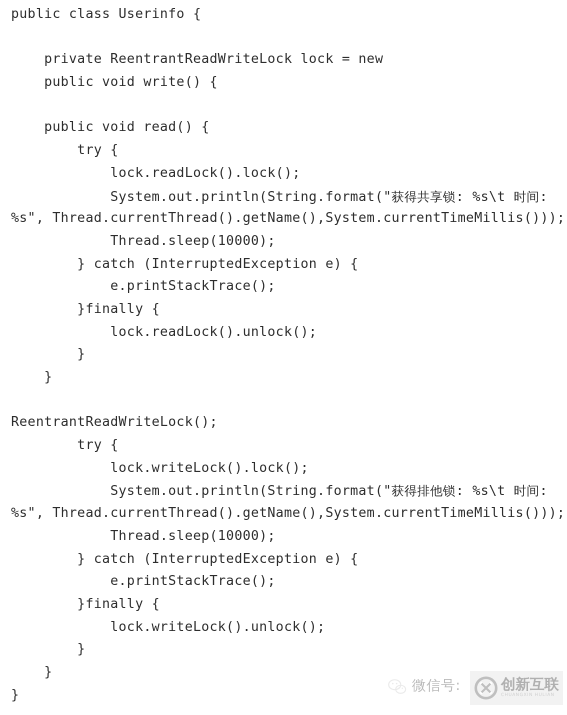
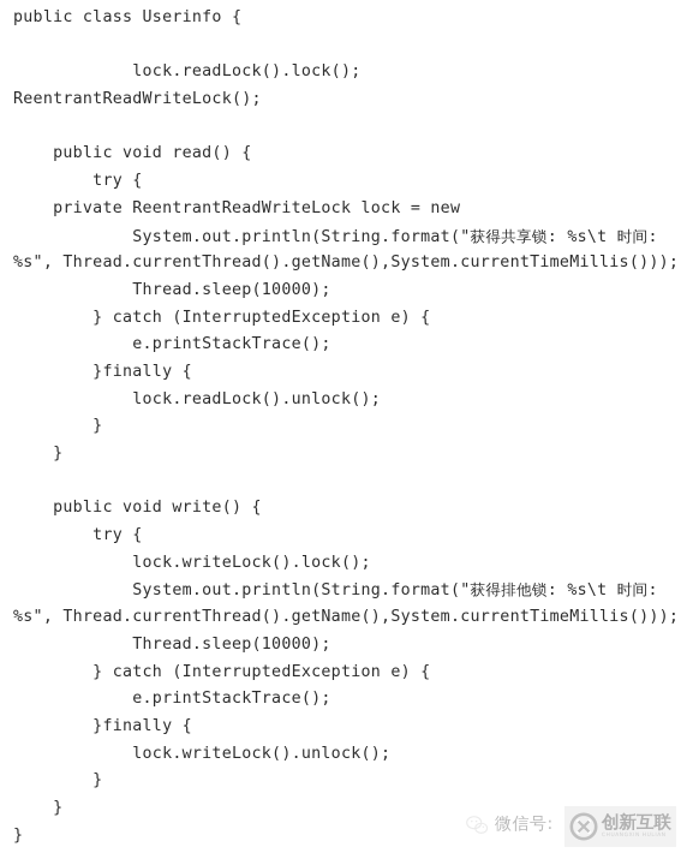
  public class Userinfo {
- private ReentrantReadWriteLock lock = new
+ lock.readLock().lock();
- public void write() {
+ ReentrantReadWriteLock();
  public void read() {
  try {
- lock.readLock().lock();
+ private ReentrantReadWriteLock lock = new
  System.out.println(String.format("获得共享锁: %s\t 时间:
  %s", Thread.currentThread().getName(),System.currentTimeMillis()));
  Thread.sleep(10000);
  } catch (InterruptedException e) {
  e.printStackTrace();
  }finally {
  lock.readLock().unlock();
  }
  }
- ReentrantReadWriteLock();
+ public void write() {
  try {
  lock.writeLock().lock();
  System.out.println(String.format("获得排他锁: %s\t 时间:
  %s", Thread.currentThread().getName(),System.currentTimeMillis()));
  Thread.sleep(10000);
  } catch (InterruptedException e) {
  e.printStackTrace();
  }finally {
  lock.writeLock().unlock();
  }
  }
  }
  微信号:
  创新互联
